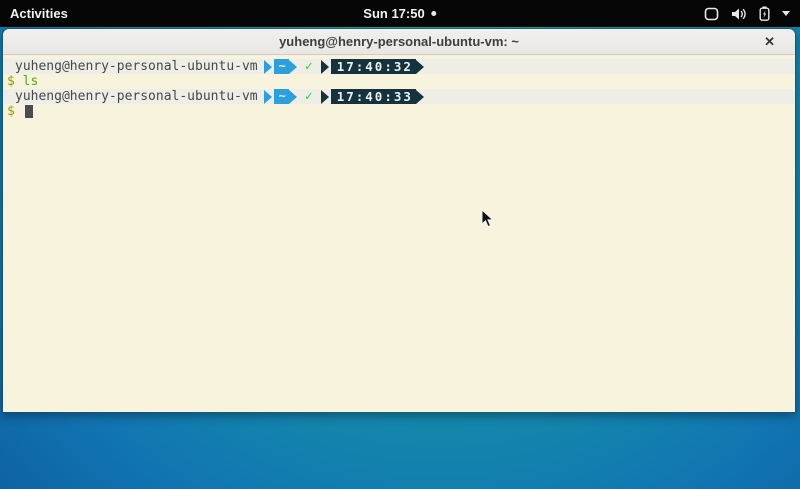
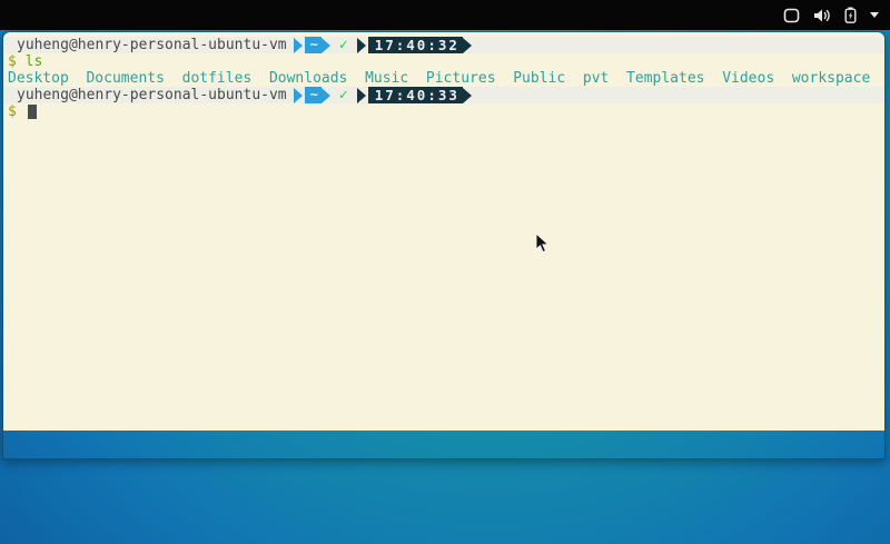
- Activities
- Sun 17:50
- yuheng@henry-personal-ubuntu-vm: ~
- ✕
  yuheng@henry-personal-ubuntu-vm
  ~
  ✓
  17:40:32
  $
  ls
+ Desktop
+ Documents
+ dotfiles
+ Downloads
+ Music
+ Pictures
+ Public
+ pvt
+ Templates
+ Videos
+ workspace
  yuheng@henry-personal-ubuntu-vm
  ~
  ✓
  17:40:33
  $
